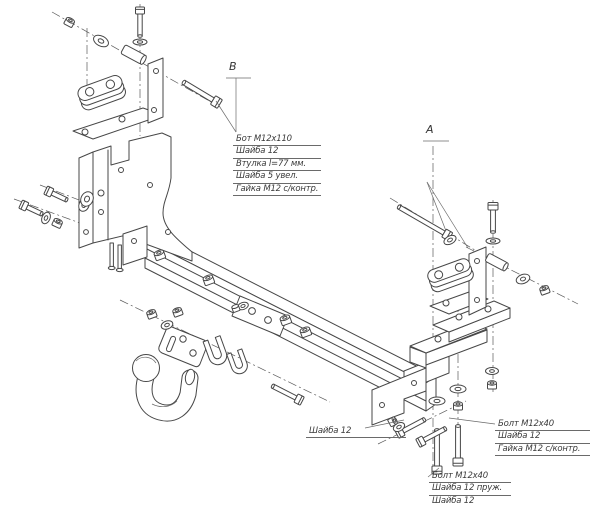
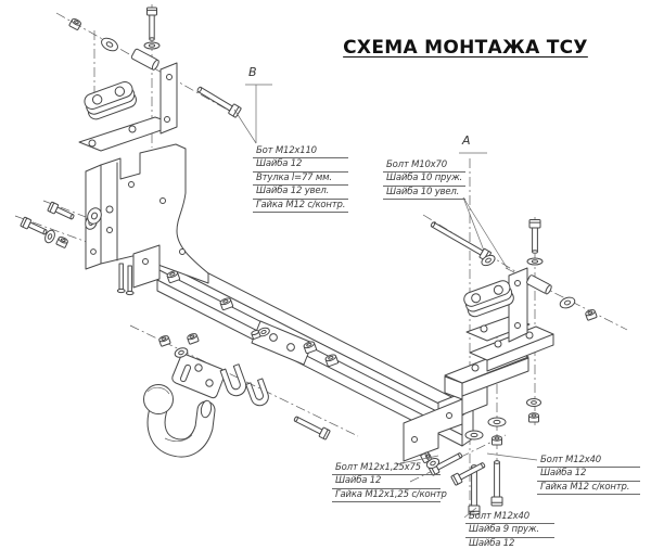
+ СХЕМА МОНТАЖА ТСУ
  В
  А
  Бот M12х110
  Шайба 12
  Втулка l=77 мм.
- Шайба 5 увел.
+ Шайба 12 увел.
  Гайка М12 с/контр.
+ Болт М10х70
+ Шайба 10 пруж.
+ Шайба 10 увел.
+ Болт М12х1,25х75
  Шайба 12
+ Гайка М12х1,25 с/контр
  Болт М12х40
  Шайба 12
  Гайка М12 с/контр.
  Болт М12х40
- Шайба 12 пруж.
+ Шайба 9 пруж.
  Шайба 12
